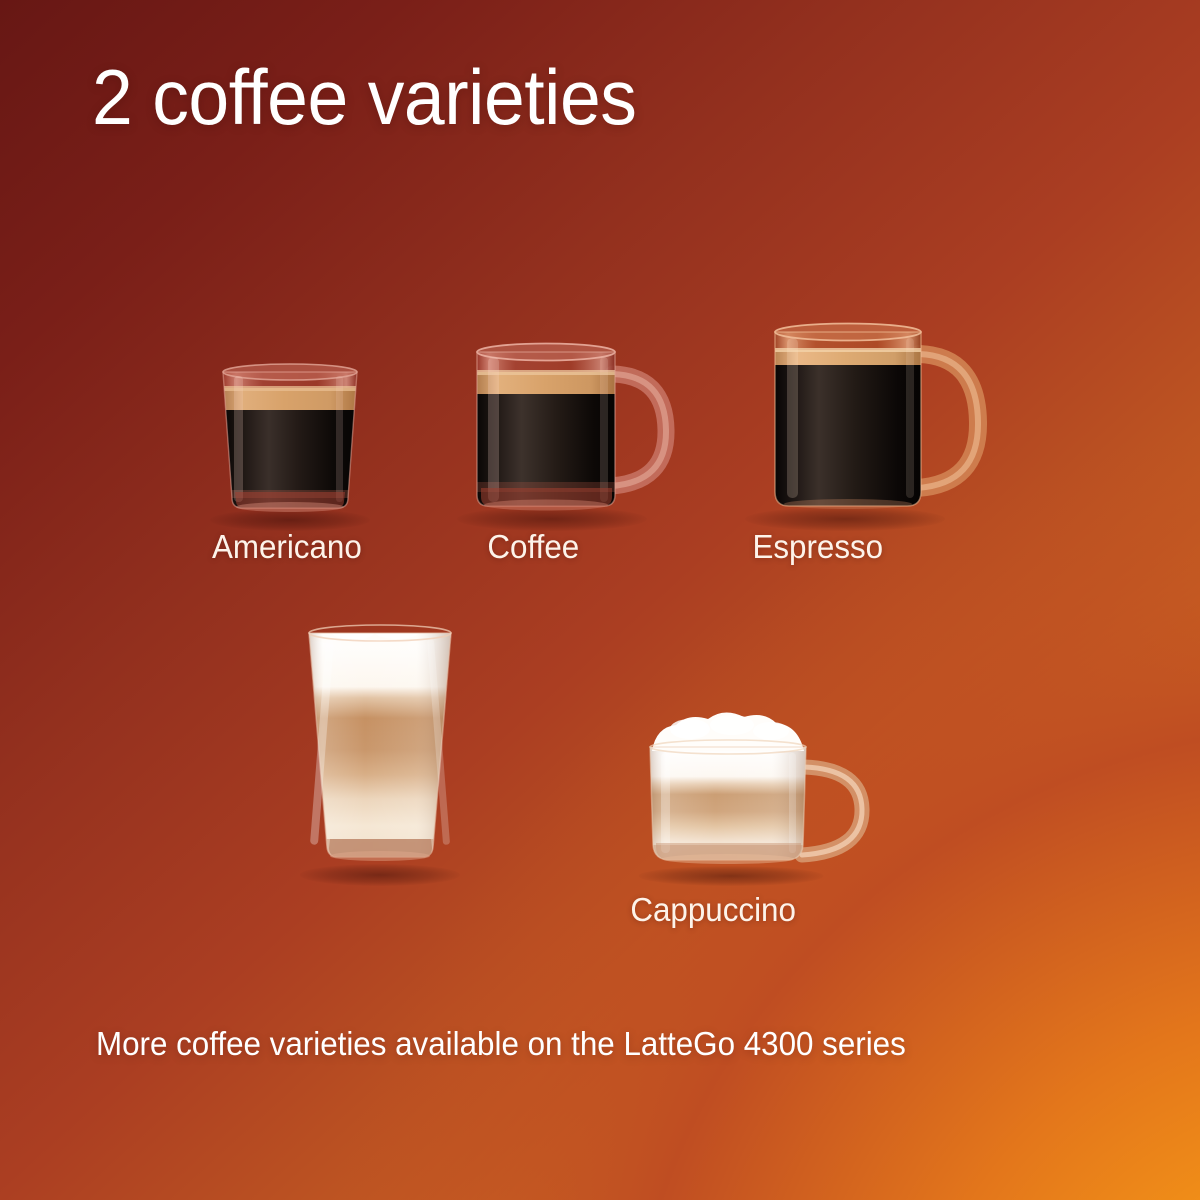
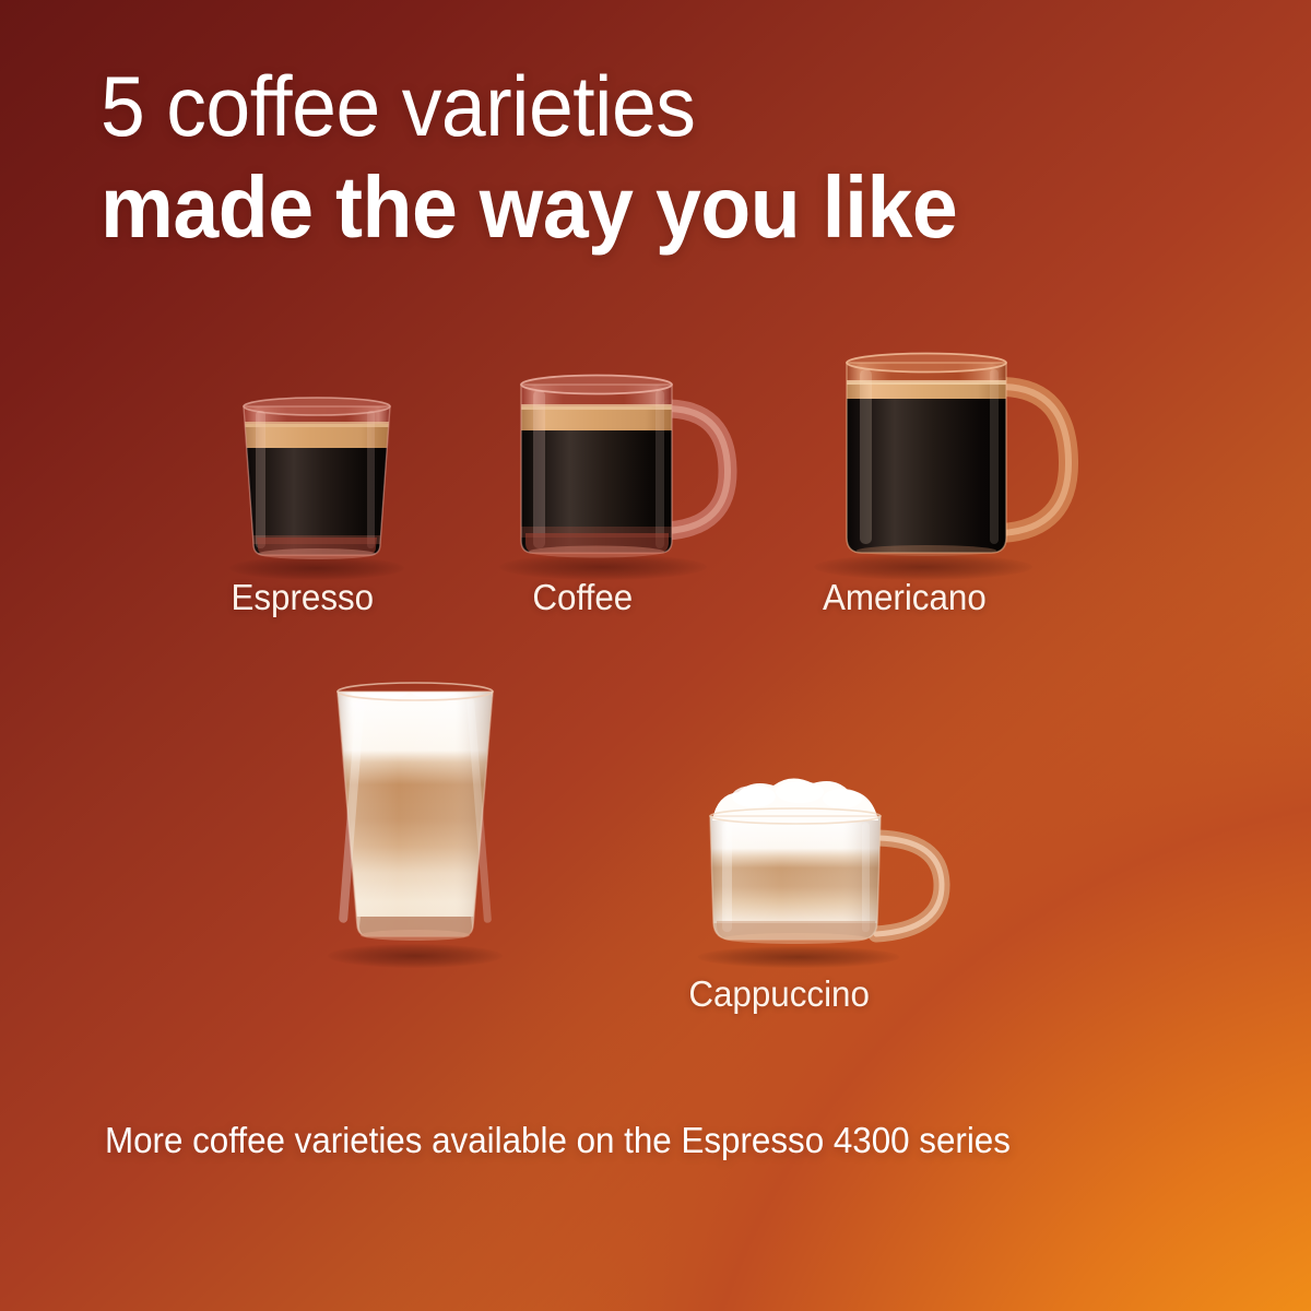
- 2 coffee varieties
+ 5 coffee varieties
+ made the way you like
- Americano
+ Espresso
  Coffee
- Espresso
+ Americano
  Cappuccino
- More coffee varieties available on the LatteGo 4300 series
+ More coffee varieties available on the Espresso 4300 series
